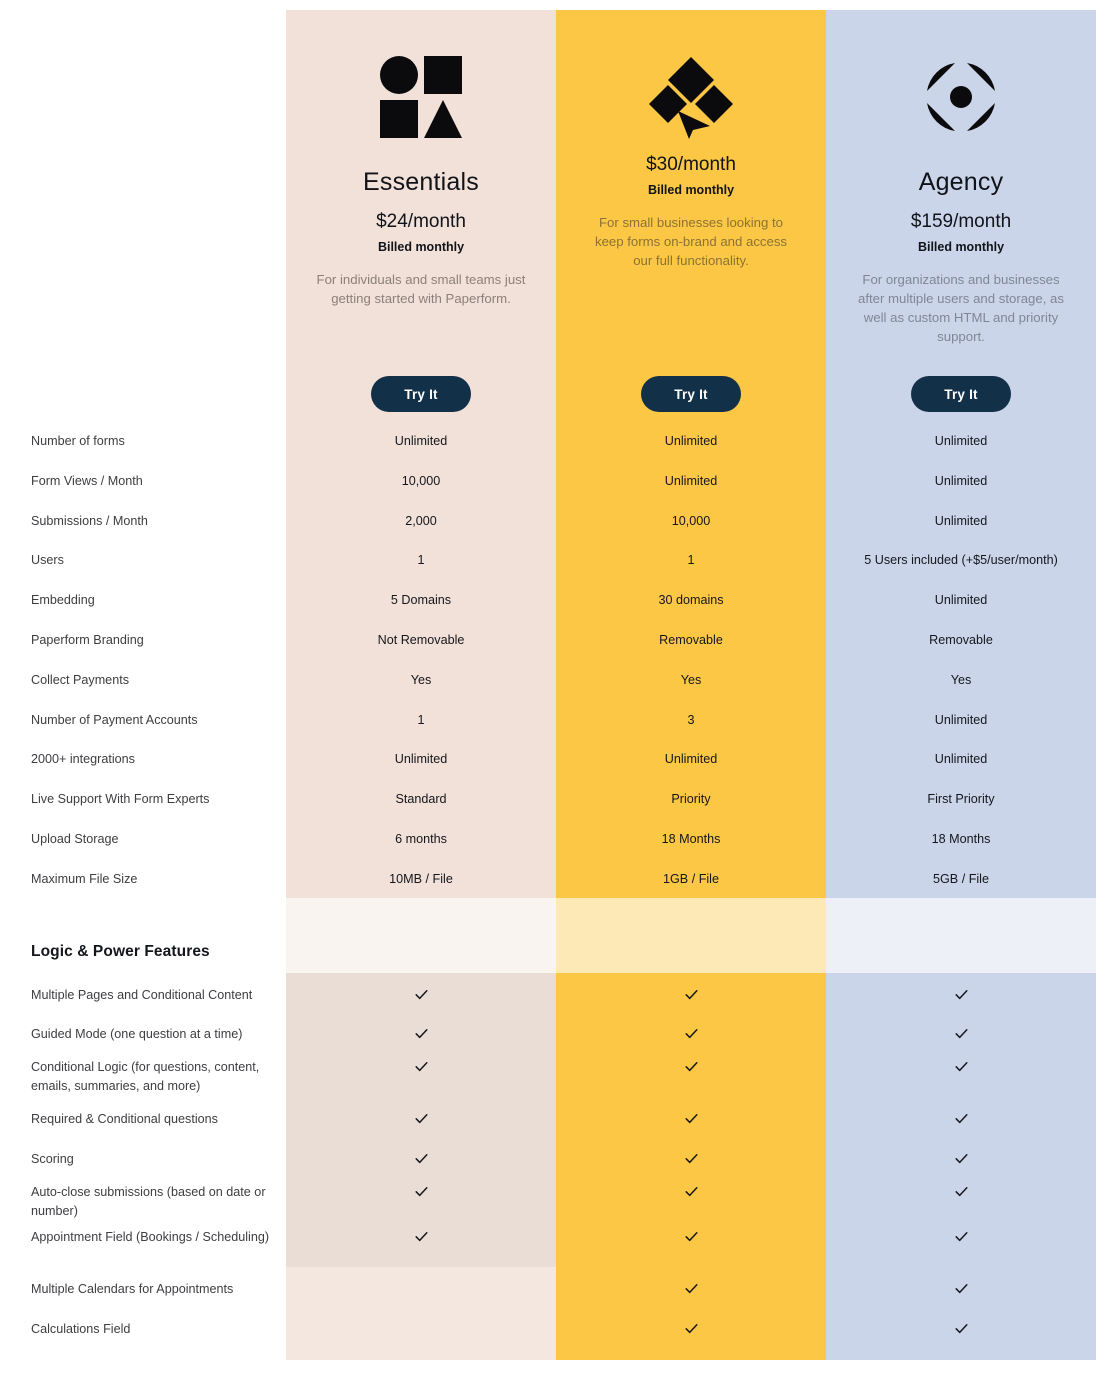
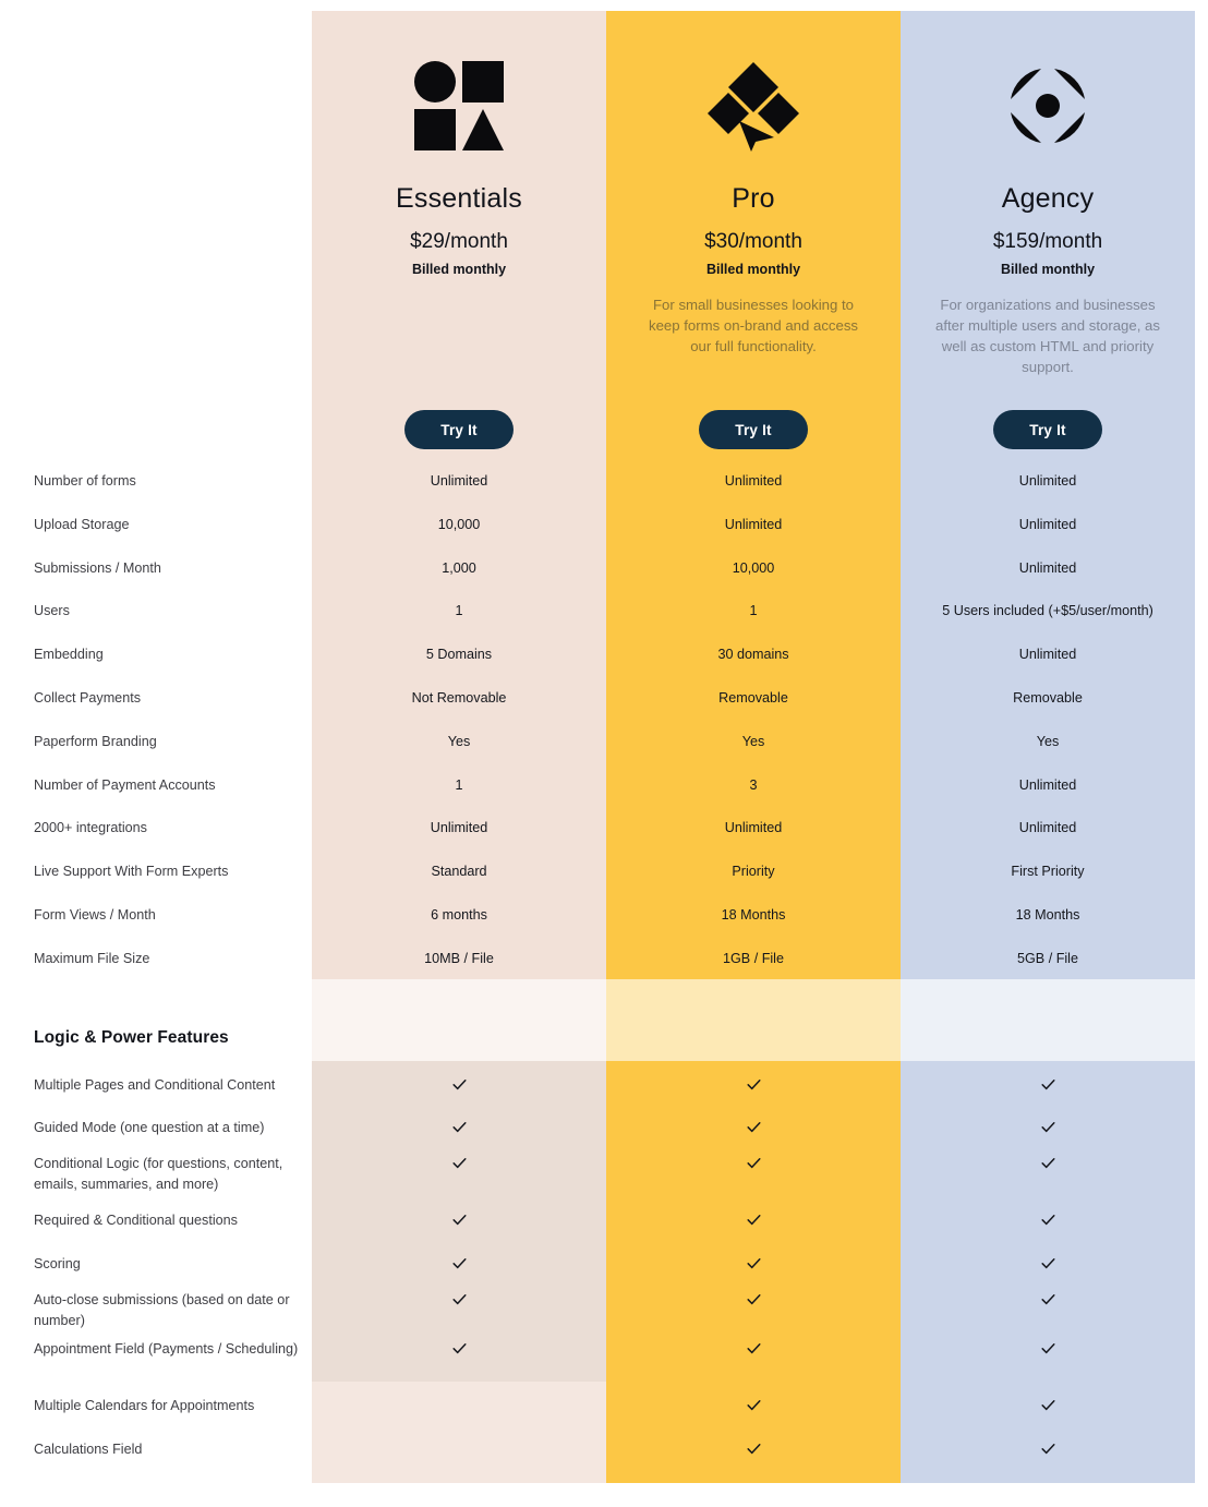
  Essentials
- $24/month
+ $29/month
  Billed monthly
- For individuals and small teams just getting started with Paperform.
  Try It
+ Pro
  $30/month
  Billed monthly
  For small businesses looking to keep forms on-brand and access our full functionality.
  Try It
  Agency
  $159/month
  Billed monthly
  For organizations and businesses after multiple users and storage, as well as custom HTML and priority support.
  Try It
  Number of forms
  Unlimited
  Unlimited
  Unlimited
- Form Views / Month
+ Upload Storage
  10,000
  Unlimited
  Unlimited
  Submissions / Month
- 2,000
+ 1,000
  10,000
  Unlimited
  Users
  1
  1
  5 Users included (+$5/user/month)
  Embedding
  5 Domains
  30 domains
  Unlimited
- Paperform Branding
+ Collect Payments
  Not Removable
  Removable
  Removable
- Collect Payments
+ Paperform Branding
  Yes
  Yes
  Yes
  Number of Payment Accounts
  1
  3
  Unlimited
  2000+ integrations
  Unlimited
  Unlimited
  Unlimited
  Live Support With Form Experts
  Standard
  Priority
  First Priority
- Upload Storage
+ Form Views / Month
  6 months
  18 Months
  18 Months
  Maximum File Size
  10MB / File
  1GB / File
  5GB / File
  Logic & Power Features
  Multiple Pages and Conditional Content
  Guided Mode (one question at a time)
  Conditional Logic (for questions, content, emails, summaries, and more)
  Required & Conditional questions
  Scoring
  Auto-close submissions (based on date or number)
- Appointment Field (Bookings / Scheduling)
+ Appointment Field (Payments / Scheduling)
  Multiple Calendars for Appointments
  Calculations Field
